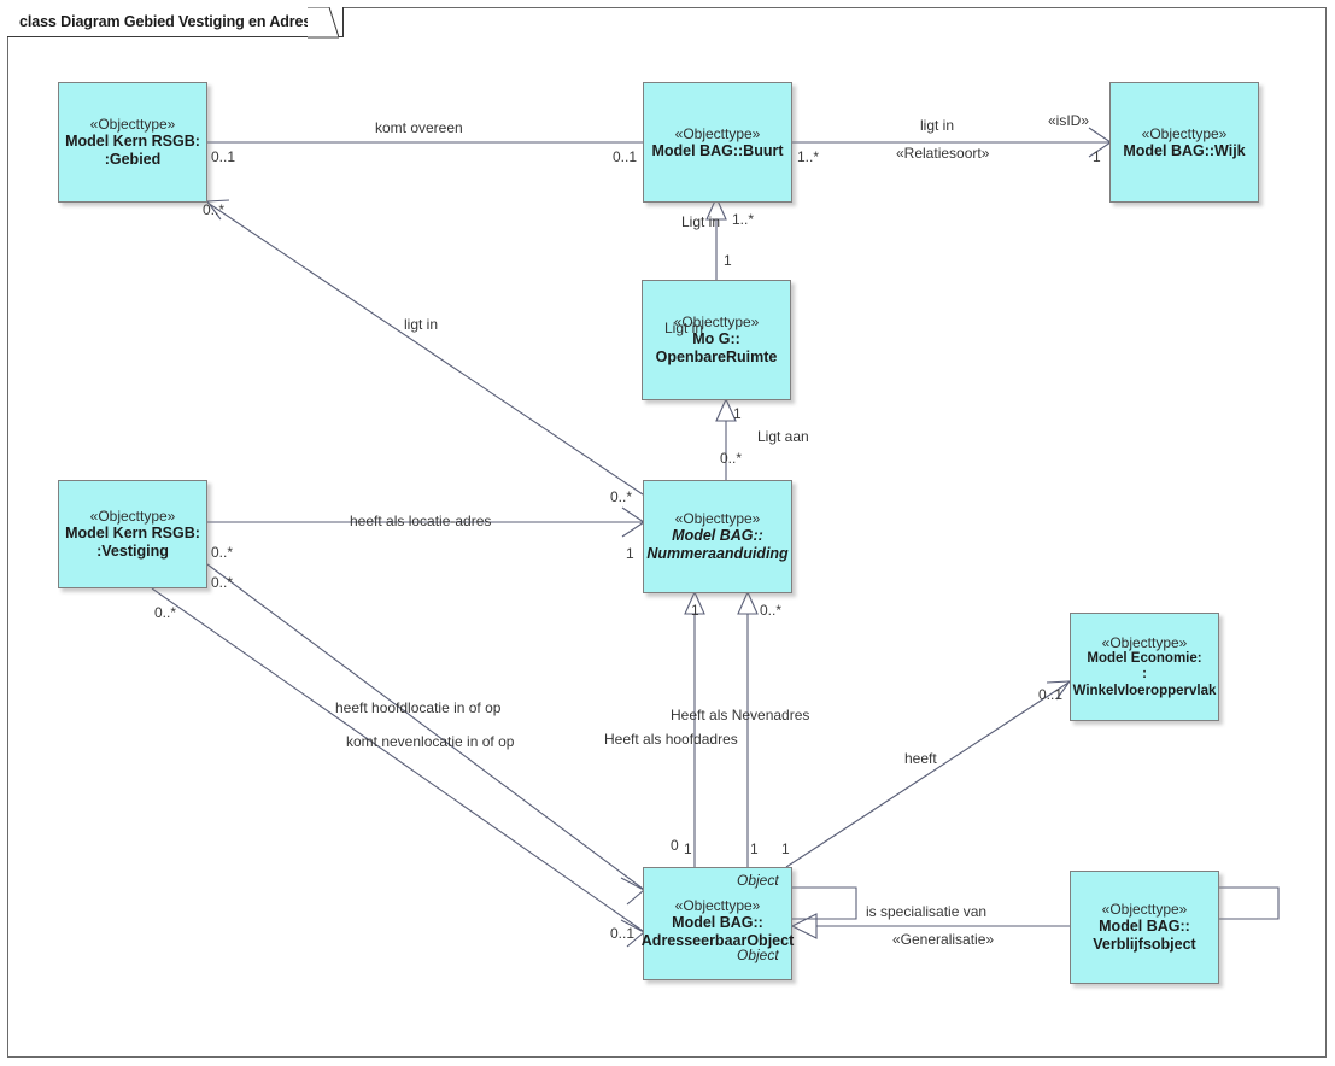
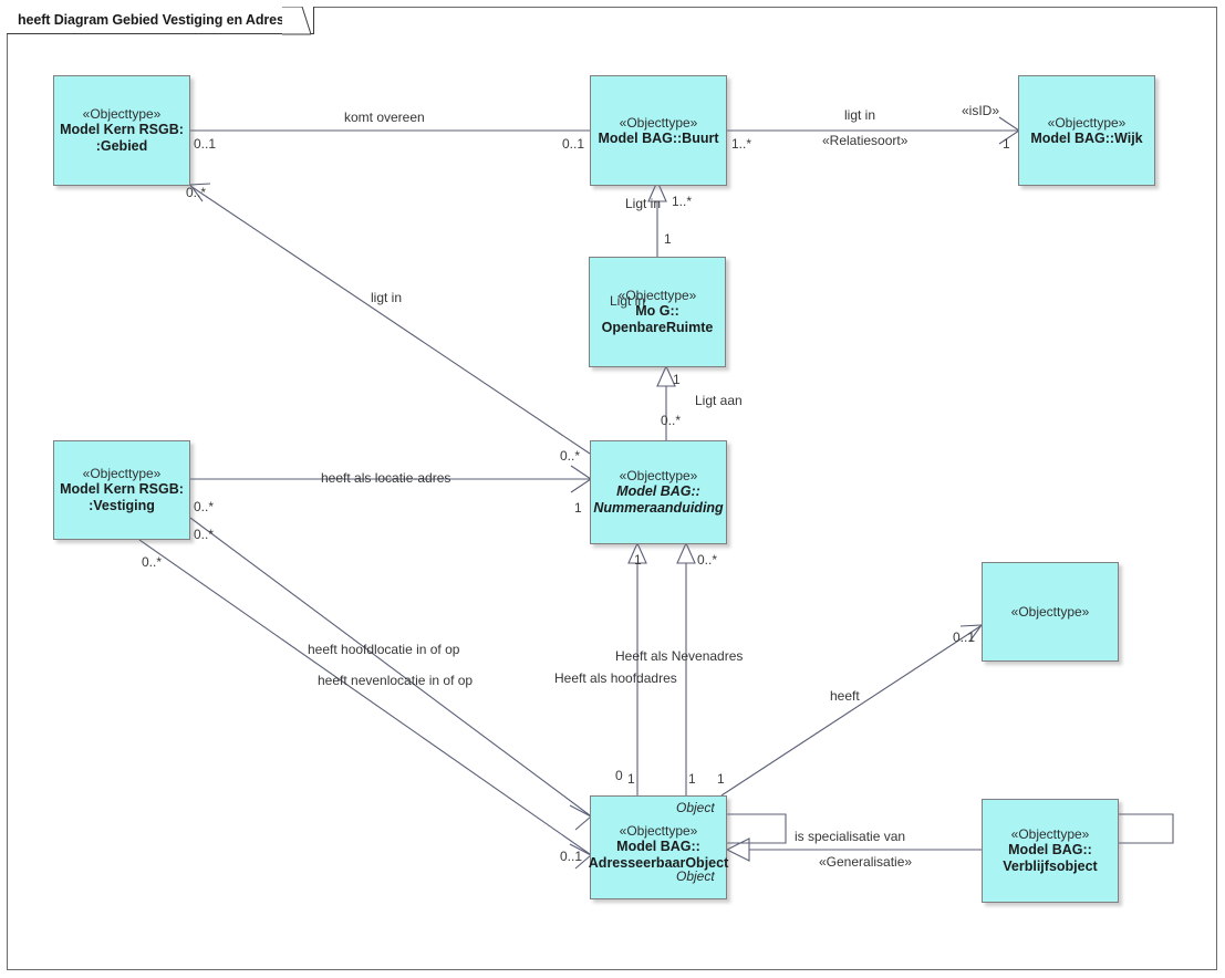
- class Diagram Gebied Vestiging en Adres
+ heeft Diagram Gebied Vestiging en Adres
  «Objecttype»
  Model Kern RSGB:
  :Gebied
  «Objecttype»
  Model BAG::Buurt
  «Objecttype»
  Model BAG::Wijk
  «Objecttype»
  Mo G::
  OpenbareRuimte
  «Objecttype»
  Model BAG::
  Nummeraanduiding
  «Objecttype»
  Model Kern RSGB:
  :Vestiging
  «Objecttype»
- Model Economie:
- :
- Winkelvloeroppervlak
  «Objecttype»
  Model BAG::
  AdresseerbaarObject
  «Objecttype»
  Model BAG::
  Verblijfsobject
  komt overeen
  0..1
  0..1
  ligt in
  «Relatiesoort»
  «isID»
  1..*
  1
  0..*
  ligt in
  Ligt in
  1..*
  1
  Ligt in
  1
  Ligt aan
  0..*
  heeft als locatie-adres
  0..*
  1
  0..*
  0..*
  0..*
  heeft hoofdlocatie in of op
- komt nevenlocatie in of op
+ heeft nevenlocatie in of op
  1
  0..*
  Heeft als Nevenadres
  Heeft als hoofdadres
  heeft
  0..1
  0
  1
  1
  1
  0..1
  Object
  Object
  is specialisatie van
  «Generalisatie»
